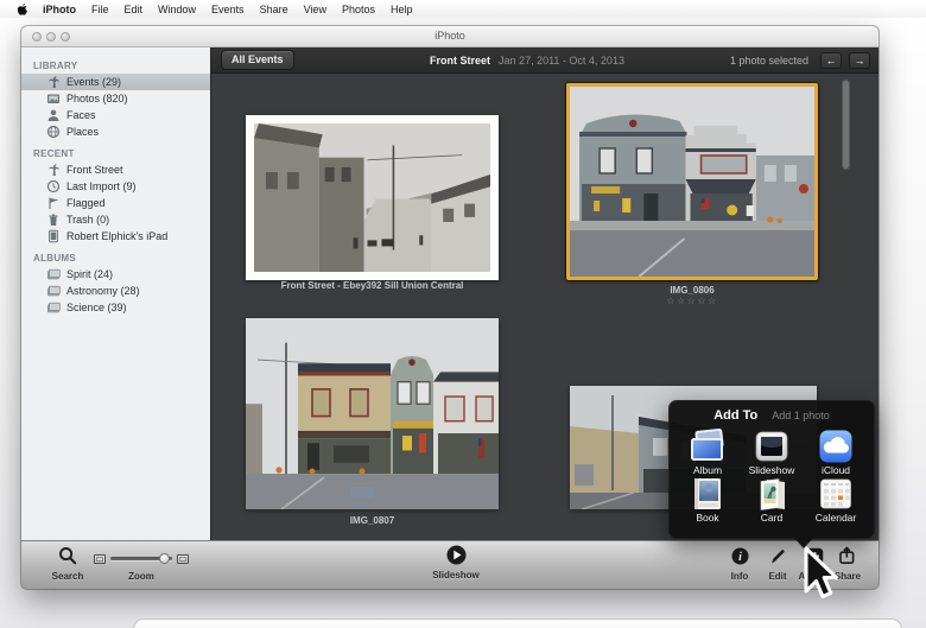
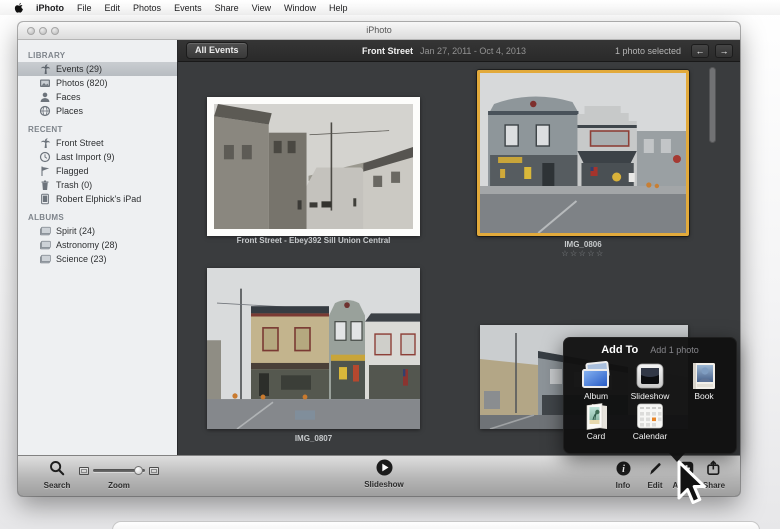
  iPhoto
  File
  Edit
- Window
+ Photos
  Events
  Share
  View
- Photos
+ Window
  Help
  iPhoto
  LIBRARY
  Events (29)
  Photos (820)
  Faces
  Places
  RECENT
  Front Street
  Last Import (9)
  Flagged
  Trash (0)
  Robert Elphick's iPad
  ALBUMS
  Spirit (24)
  Astronomy (28)
- Science (39)
+ Science (23)
  All Events
  Front Street Jan 27, 2011 - Oct 4, 2013
  1 photo selected
  ←
  →
  Front Street - Ebey392 Sill Union Central
  IMG_0806
  ☆☆☆☆☆
  IMG_0807
  Search
  Zoom
  Slideshow
  i
  Info
  Edit
  hare
  Add To
  Add 1 photo
  Album
  Slideshow
- iCloud
  Book
  Card
  Calendar
